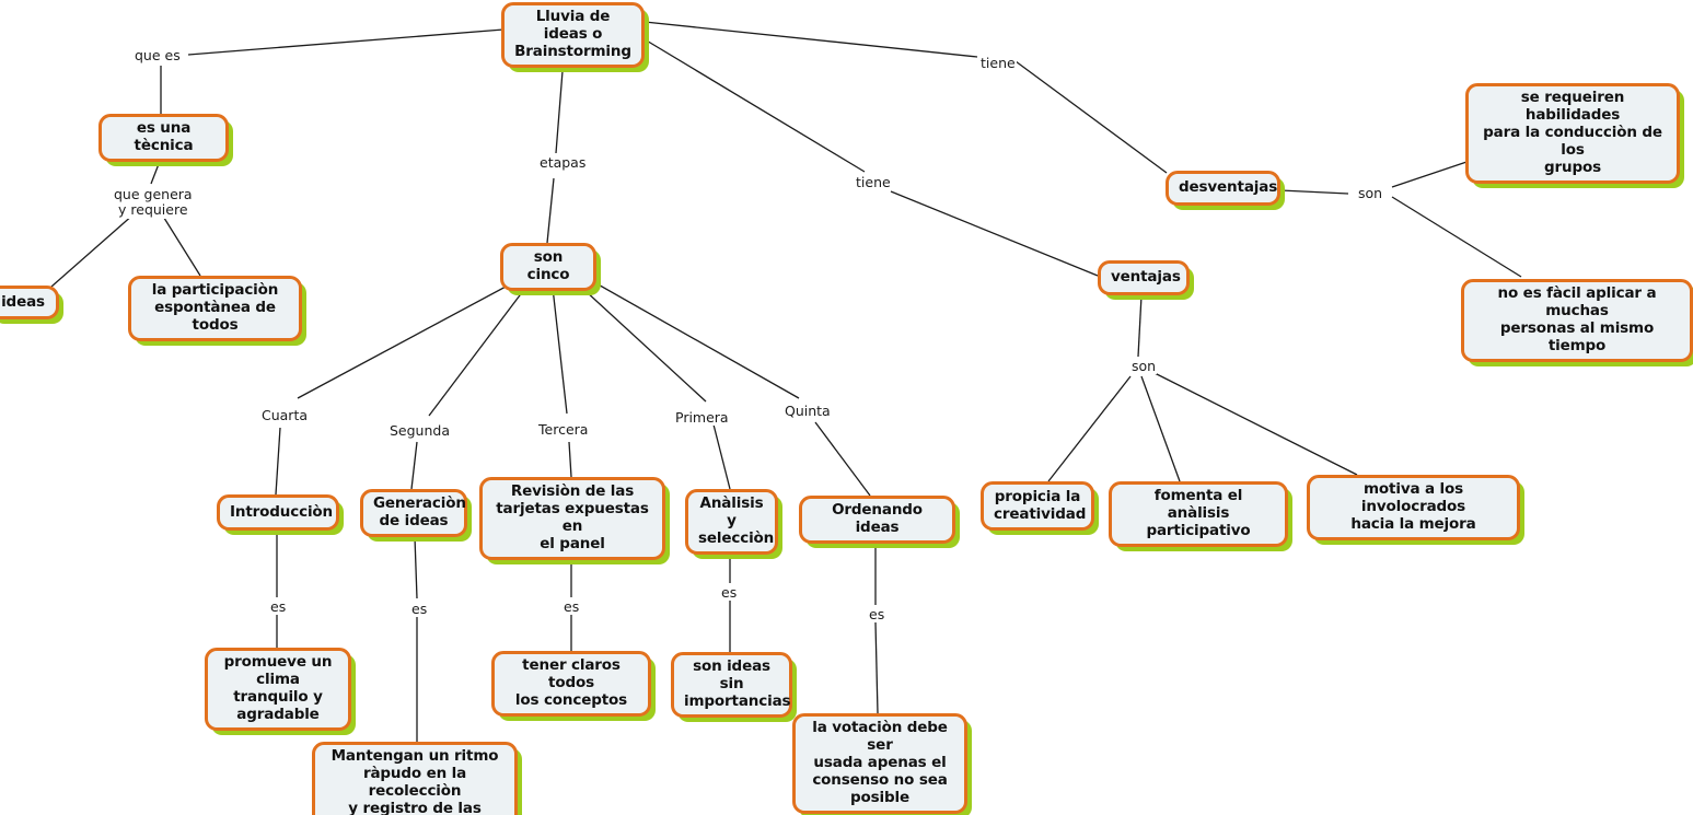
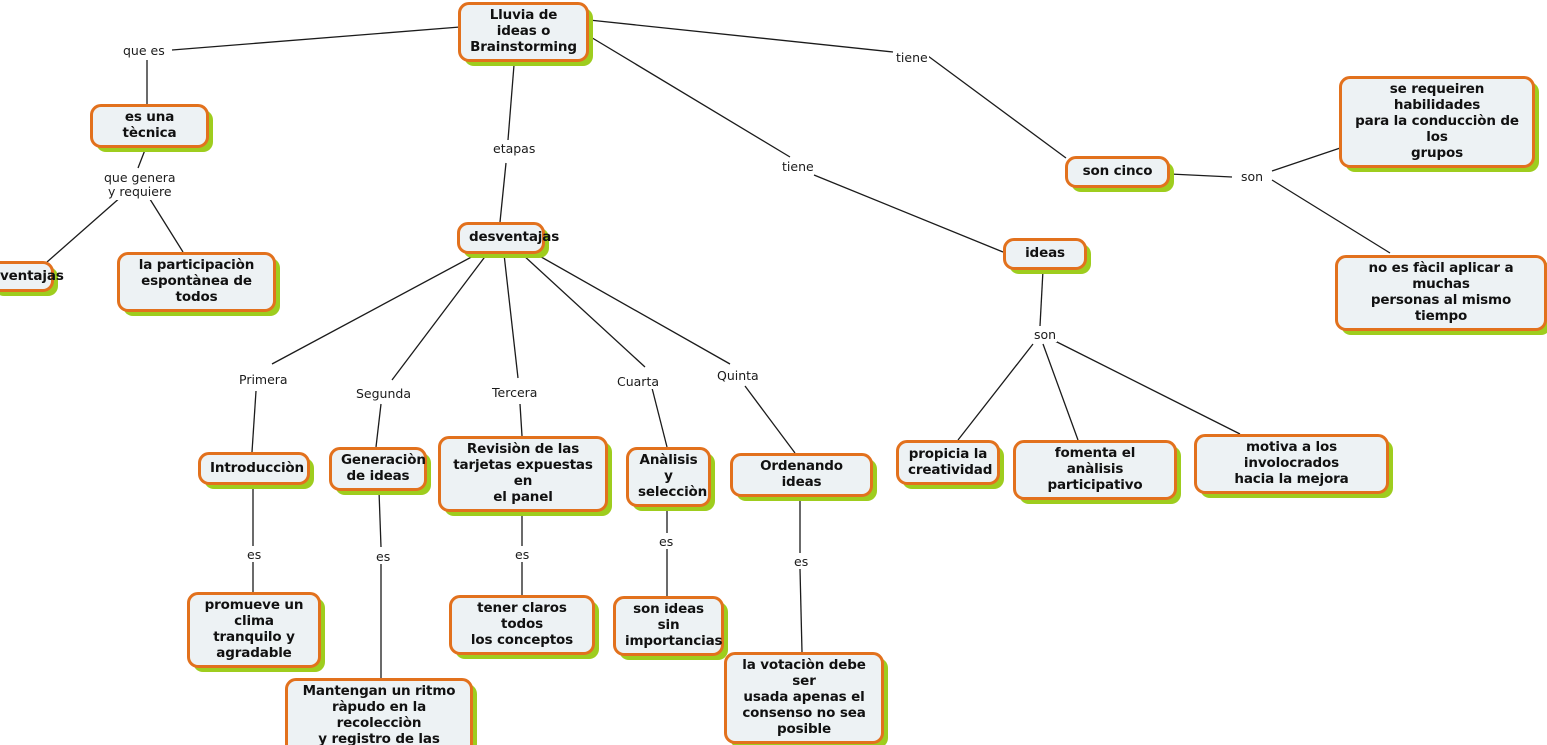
  Lluvia de ideas o
  Brainstorming
  es una tècnica
- ideas
+ ventajas
  la participaciòn
  espontànea de todos
- son cinco
+ desventajas
  Introducciòn
  Generaciòn
  de ideas
  Revisiòn de las
  tarjetas expuestas en
  el panel
  Anàlisis y
  selecciòn
  Ordenando ideas
  promueve un
  clima tranquilo y
  agradable
  Mantengan un ritmo
  ràpudo en la recolecciòn
  y registro de las
  tener claros todos
  los conceptos
  son ideas sin
  importancias
  la votaciòn debe ser
  usada apenas el
  consenso no sea
  posible
- ventajas
+ ideas
- desventajas
+ son cinco
  propicia la
  creatividad
  fomenta el
  anàlisis participativo
  motiva a los involocrados
  hacia la mejora
  se requeiren habilidades
  para la conducciòn de los
  grupos
  no es fàcil aplicar a muchas
  personas al mismo tiempo
  que es
  que genera
  y requiere
  etapas
  tiene
  tiene
- Cuarta
+ Primera
  Segunda
  Tercera
- Primera
+ Cuarta
  Quinta
  es
  es
  es
  es
  es
  son
  son
